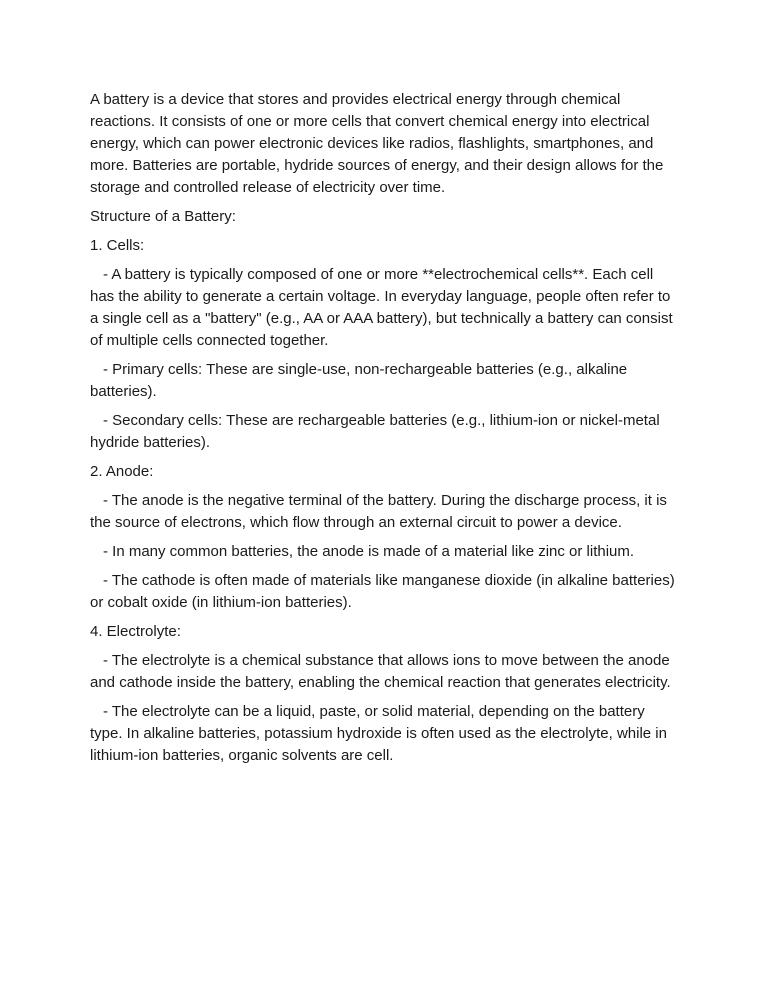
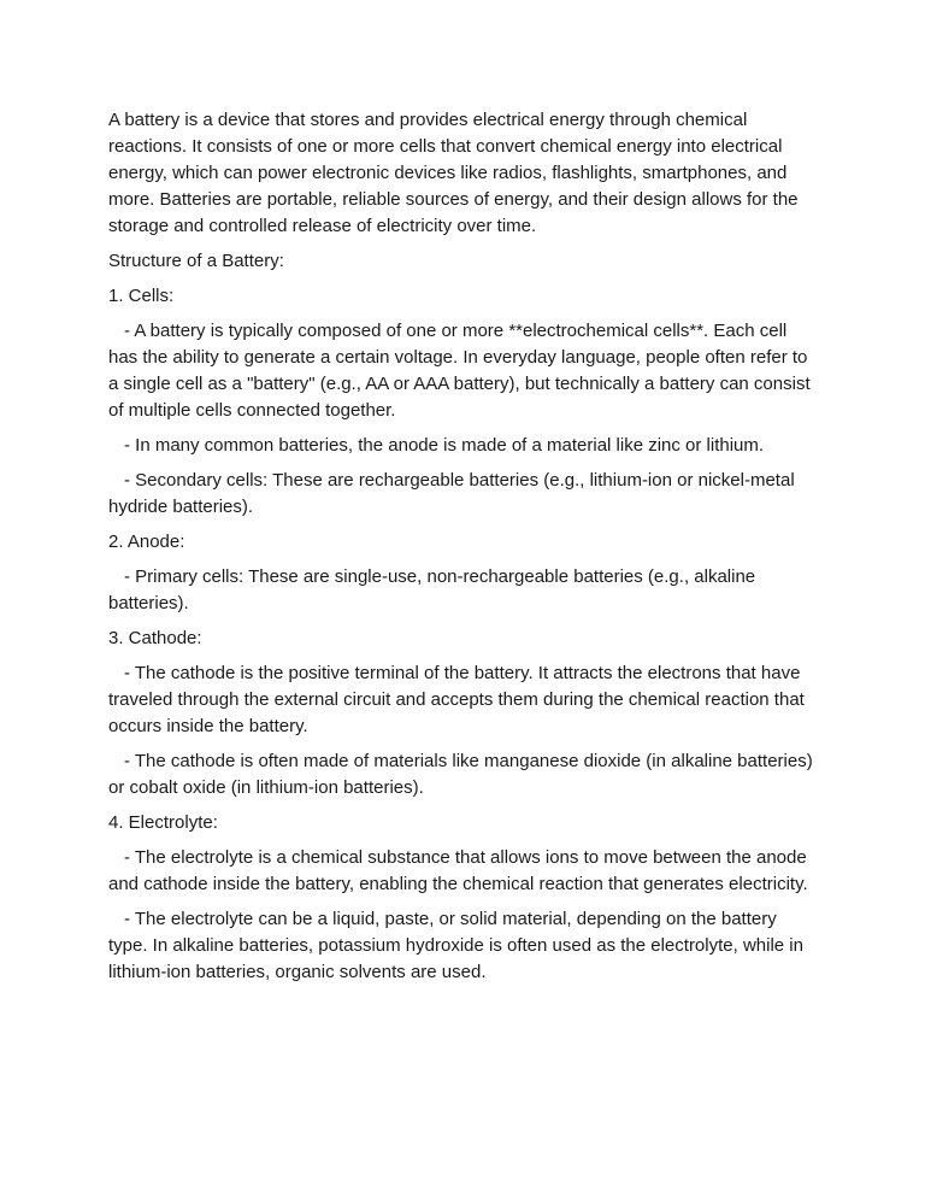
- A battery is a device that stores and provides electrical energy through chemical reactions. It consists of one or more cells that convert chemical energy into electrical energy, which can power electronic devices like radios, flashlights, smartphones, and more. Batteries are portable, hydride sources of energy, and their design allows for the storage and controlled release of electricity over time.
+ A battery is a device that stores and provides electrical energy through chemical reactions. It consists of one or more cells that convert chemical energy into electrical energy, which can power electronic devices like radios, flashlights, smartphones, and more. Batteries are portable, reliable sources of energy, and their design allows for the storage and controlled release of electricity over time.
  Structure of a Battery:
  1. Cells:
  - A battery is typically composed of one or more **electrochemical cells**. Each cell has the ability to generate a certain voltage. In everyday language, people often refer to a single cell as a "battery" (e.g., AA or AAA battery), but technically a battery can consist of multiple cells connected together.
- - Primary cells: These are single-use, non-rechargeable batteries (e.g., alkaline batteries).
+ - In many common batteries, the anode is made of a material like zinc or lithium.
  - Secondary cells: These are rechargeable batteries (e.g., lithium-ion or nickel-metal hydride batteries).
  2. Anode:
- - The anode is the negative terminal of the battery. During the discharge process, it is the source of electrons, which flow through an external circuit to power a device.
- - In many common batteries, the anode is made of a material like zinc or lithium.
+ - Primary cells: These are single-use, non-rechargeable batteries (e.g., alkaline batteries).
+ 3. Cathode:
+ - The cathode is the positive terminal of the battery. It attracts the electrons that have traveled through the external circuit and accepts them during the chemical reaction that occurs inside the battery.
  - The cathode is often made of materials like manganese dioxide (in alkaline batteries) or cobalt oxide (in lithium-ion batteries).
  4. Electrolyte:
  - The electrolyte is a chemical substance that allows ions to move between the anode and cathode inside the battery, enabling the chemical reaction that generates electricity.
- - The electrolyte can be a liquid, paste, or solid material, depending on the battery type. In alkaline batteries, potassium hydroxide is often used as the electrolyte, while in lithium-ion batteries, organic solvents are cell.
+ - The electrolyte can be a liquid, paste, or solid material, depending on the battery type. In alkaline batteries, potassium hydroxide is often used as the electrolyte, while in lithium-ion batteries, organic solvents are used.
